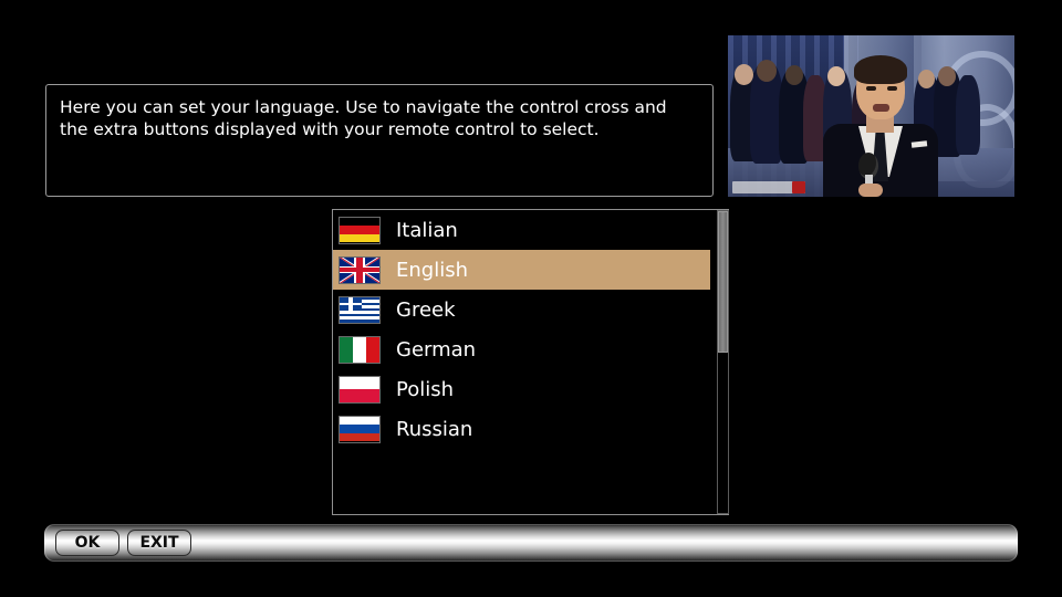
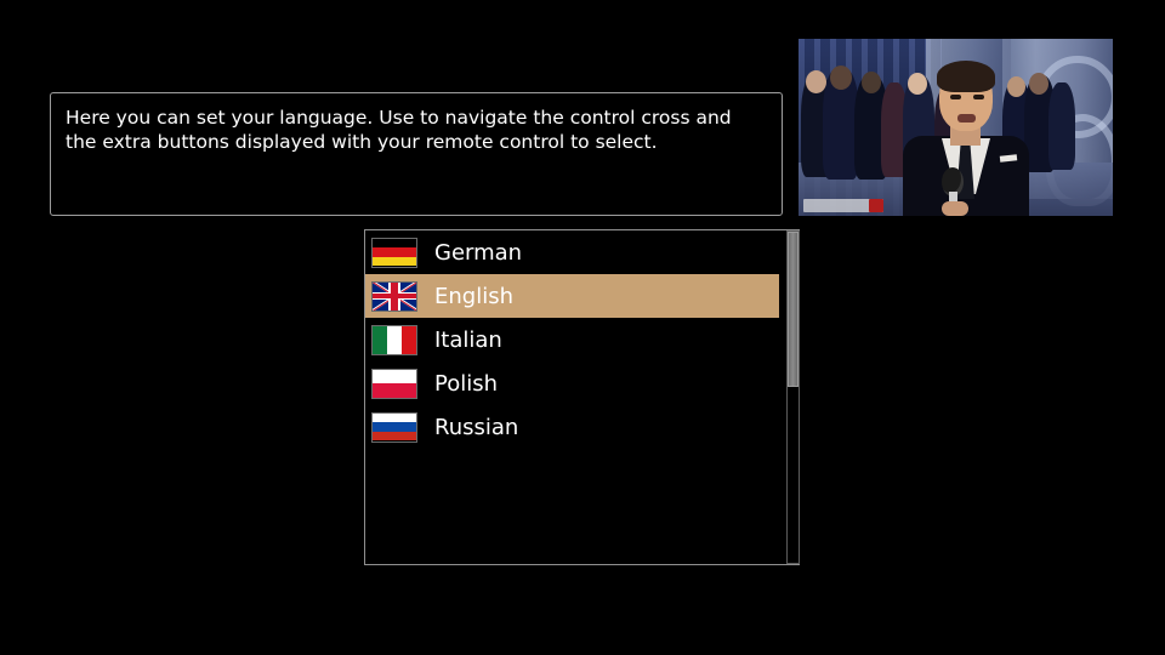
  Here you can set your language. Use to navigate the control cross and the extra buttons displayed with your remote control to select.
- Italian
+ German
  English
- Greek
- German
+ Italian
  Polish
  Russian
- OK
- EXIT
